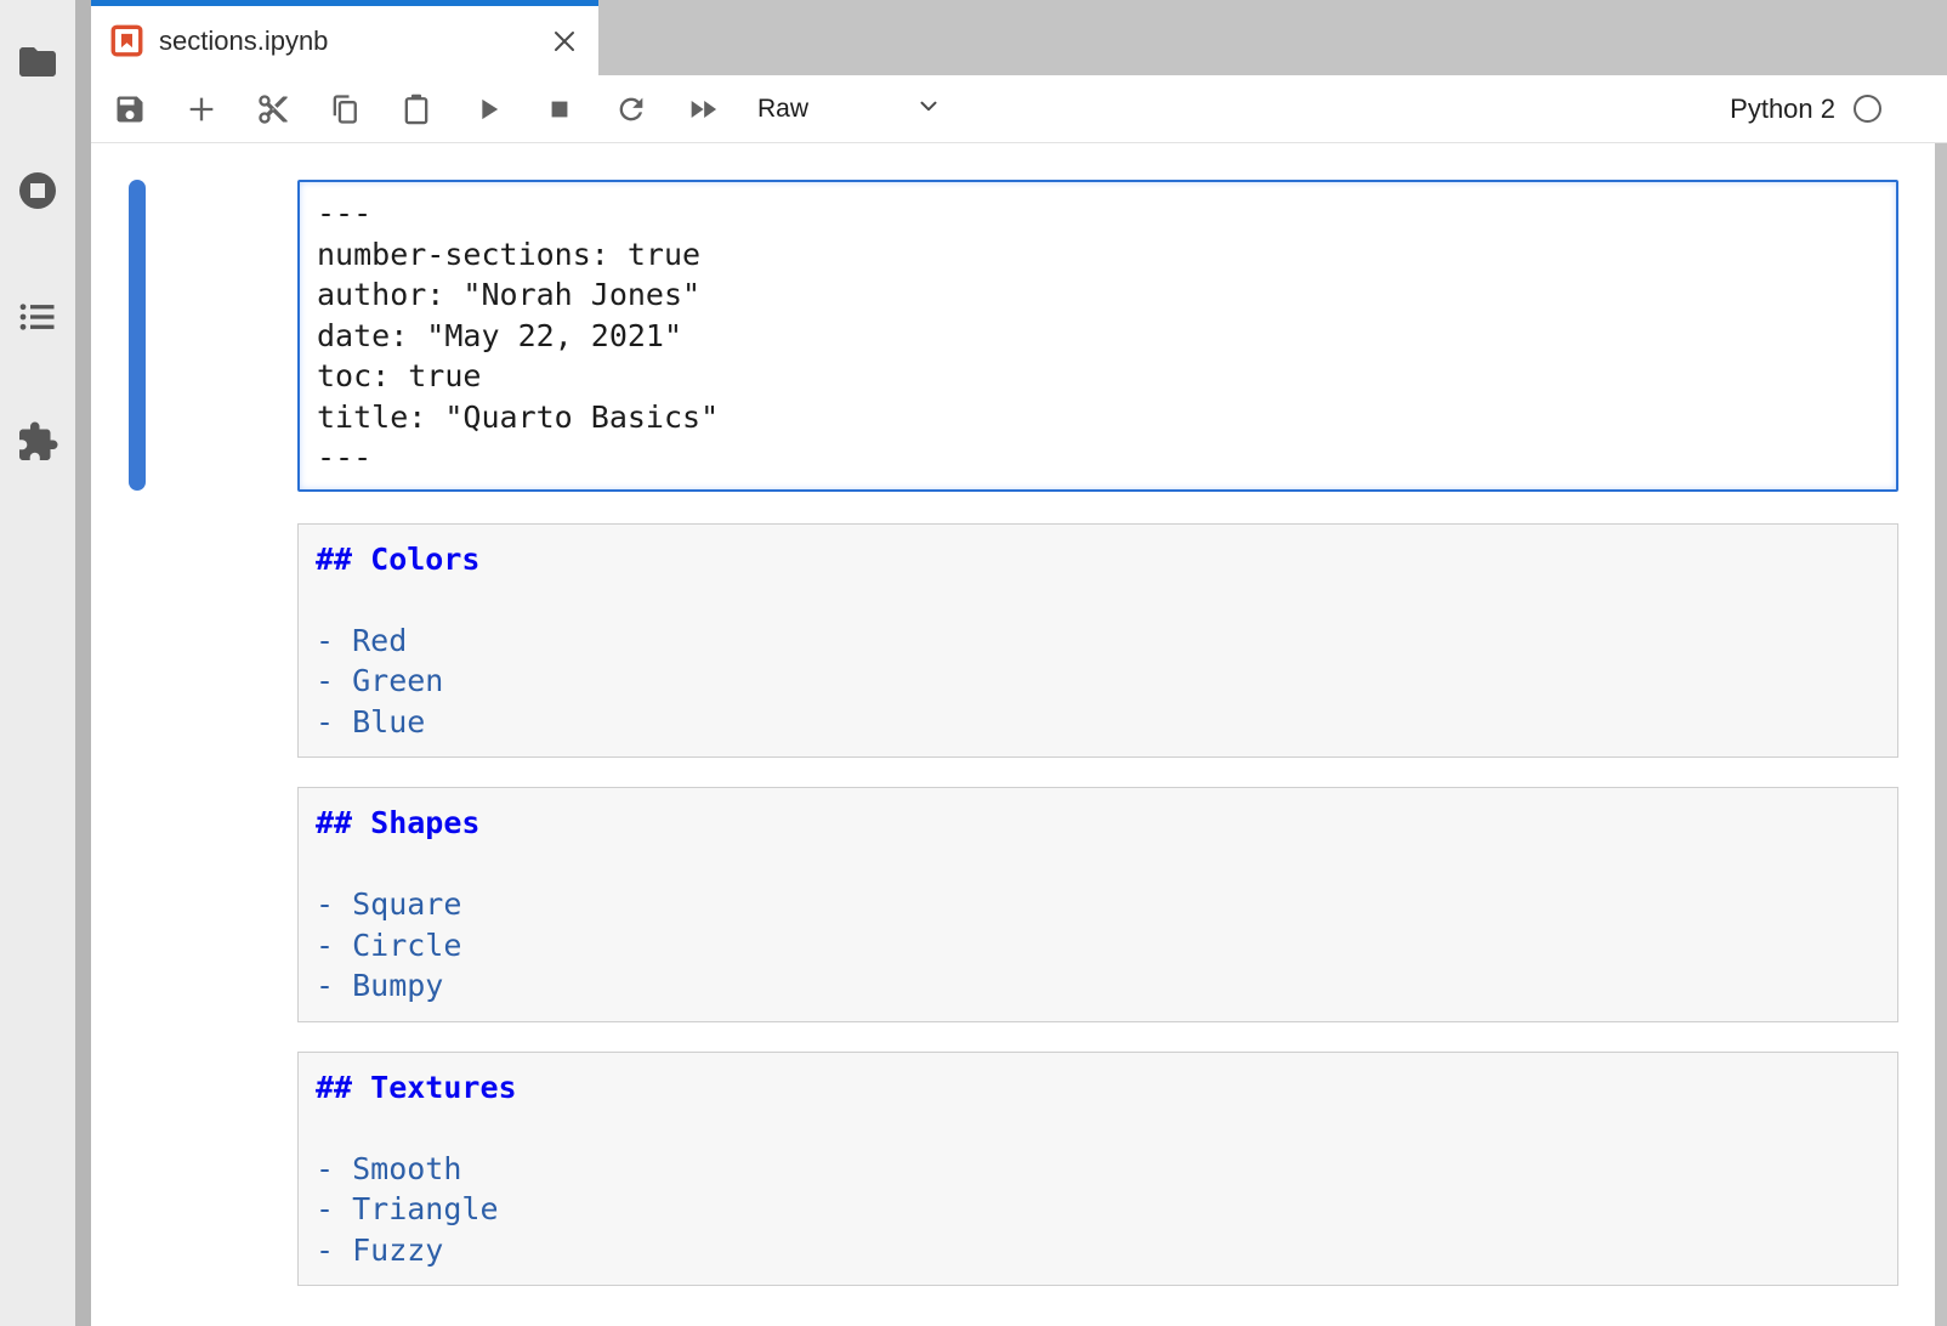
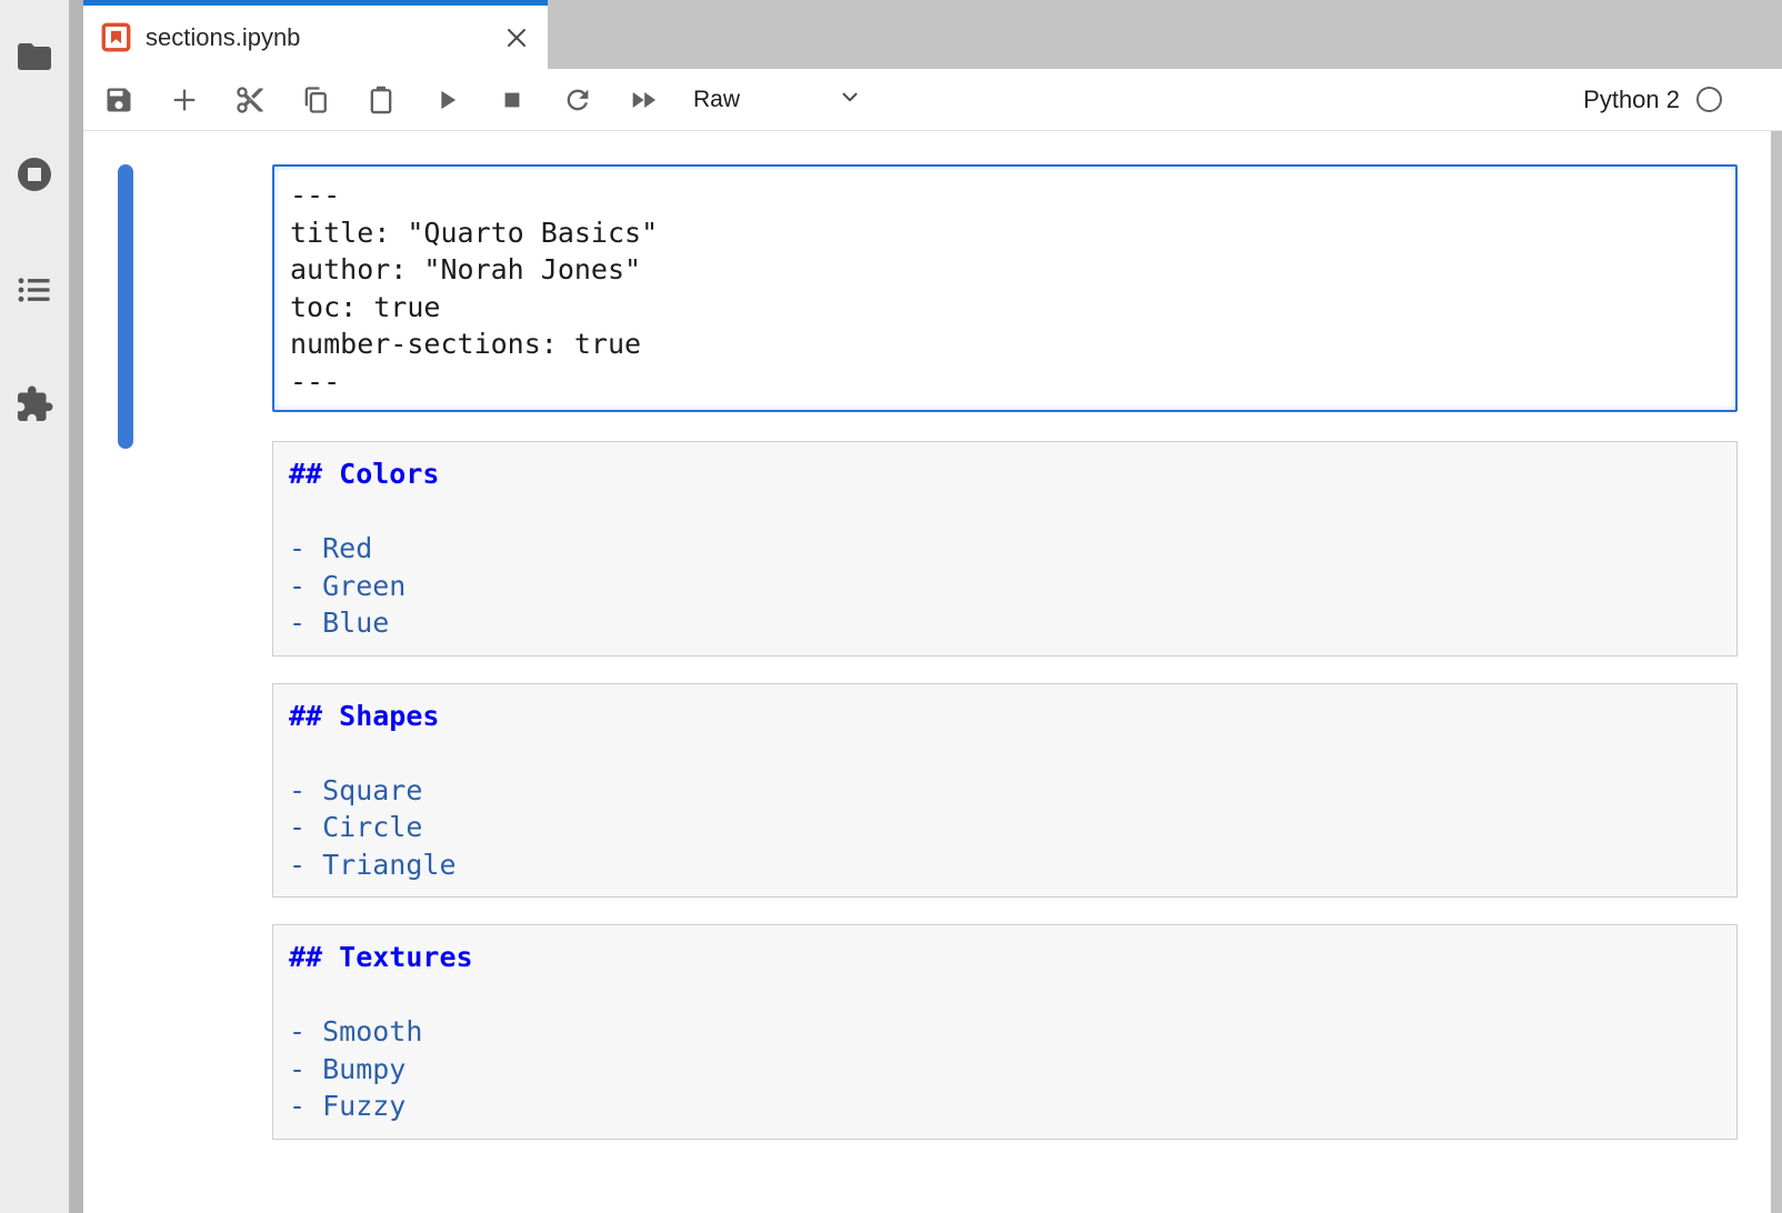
  sections.ipynb
  Raw
  Python 2
  ---
- number-sections: true
+ title: "Quarto Basics"
  author: "Norah Jones"
- date: "May 22, 2021"
  toc: true
- title: "Quarto Basics"
+ number-sections: true
  ---
  ## Colors
  - Red
  - Green
  - Blue
  ## Shapes
  - Square
  - Circle
- - Bumpy
+ - Triangle
  ## Textures
  - Smooth
- - Triangle
+ - Bumpy
  - Fuzzy
